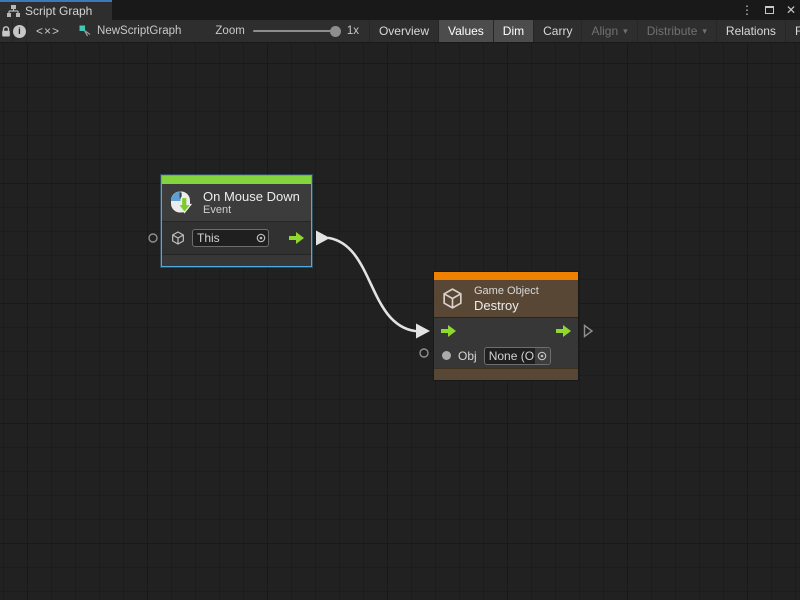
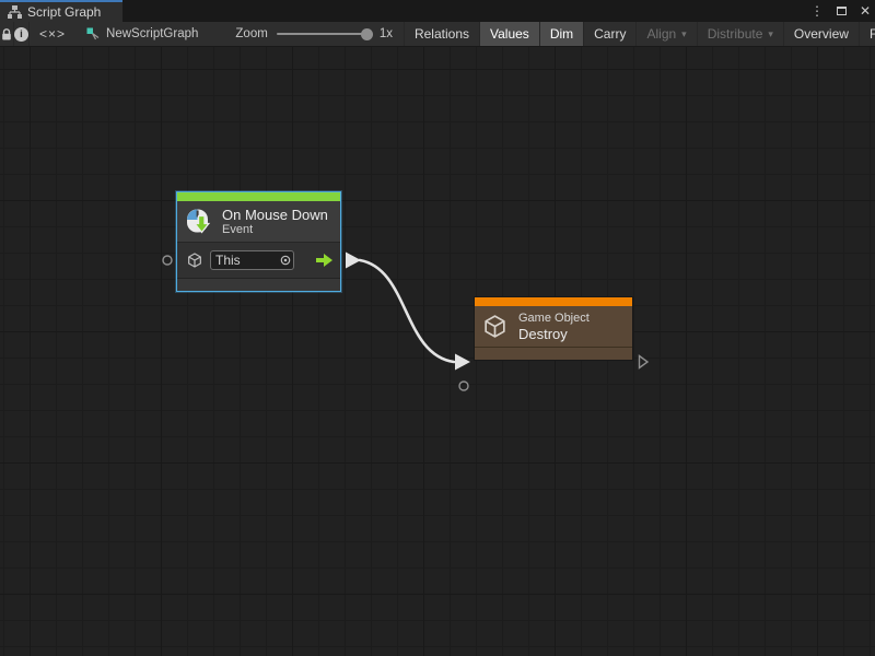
  Script Graph
  ⋮
  ✕
  i
  <×>
  NewScriptGraph
  Zoom
  1x
- Overview
+ Relations
  Values
  Dim
  Carry
  Align
  ▾
  Distribute
  ▾
- Relations
+ Overview
  On Mouse Down
  Event
  This
  Game Object
  Destroy
- Obj
- None (O
